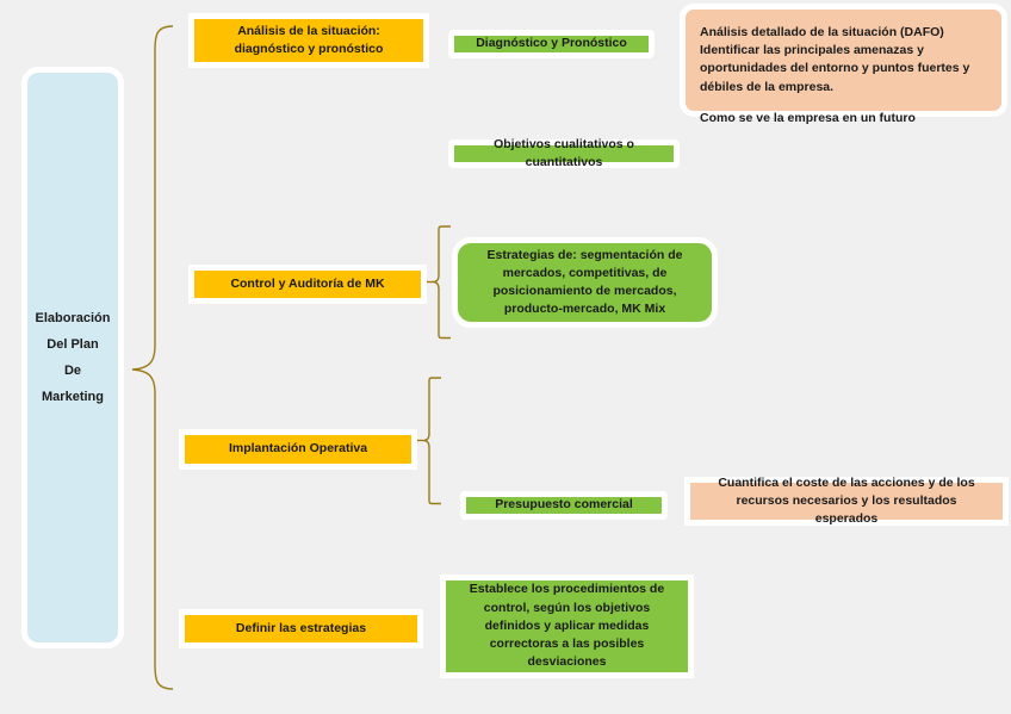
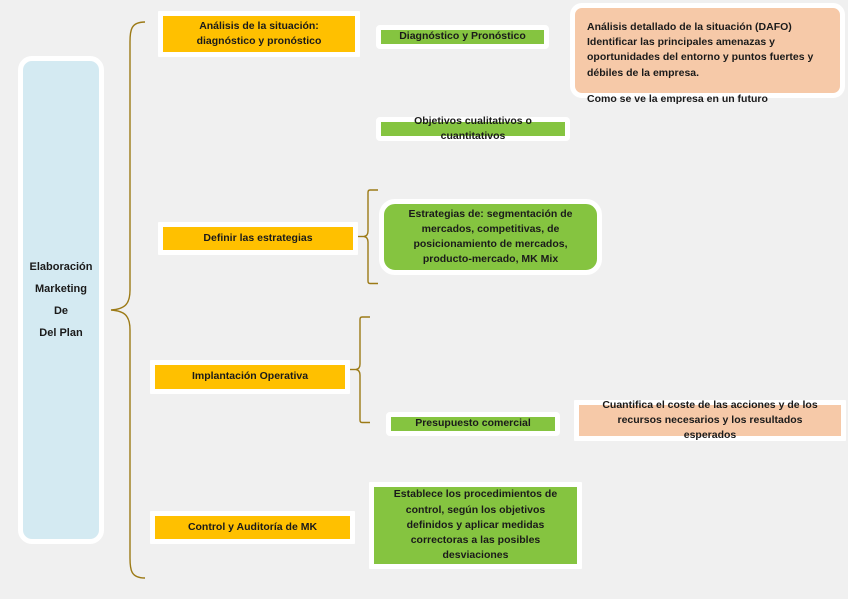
  Elaboración
- Del Plan
+ Marketing
  De
- Marketing
+ Del Plan
  Análisis de la situación: diagnóstico y pronóstico
- Control y Auditoría de MK
+ Definir las estrategias
  Implantación Operativa
- Definir las estrategias
+ Control y Auditoría de MK
  Diagnóstico y Pronóstico
  Objetivos cualitativos o cuantitativos
  Estrategias de: segmentación de mercados, competitivas, de posicionamiento de mercados, producto-mercado, MK Mix
  Presupuesto comercial
  Establece los procedimientos de control, según los objetivos definidos y aplicar medidas correctoras a las posibles desviaciones
  Análisis detallado de la situación (DAFO) Identificar las principales amenazas y oportunidades del entorno y puntos fuertes y débiles de la empresa.
  Como se ve la empresa en un futuro
  Cuantifica el coste de las acciones y de los recursos necesarios y los resultados esperados
